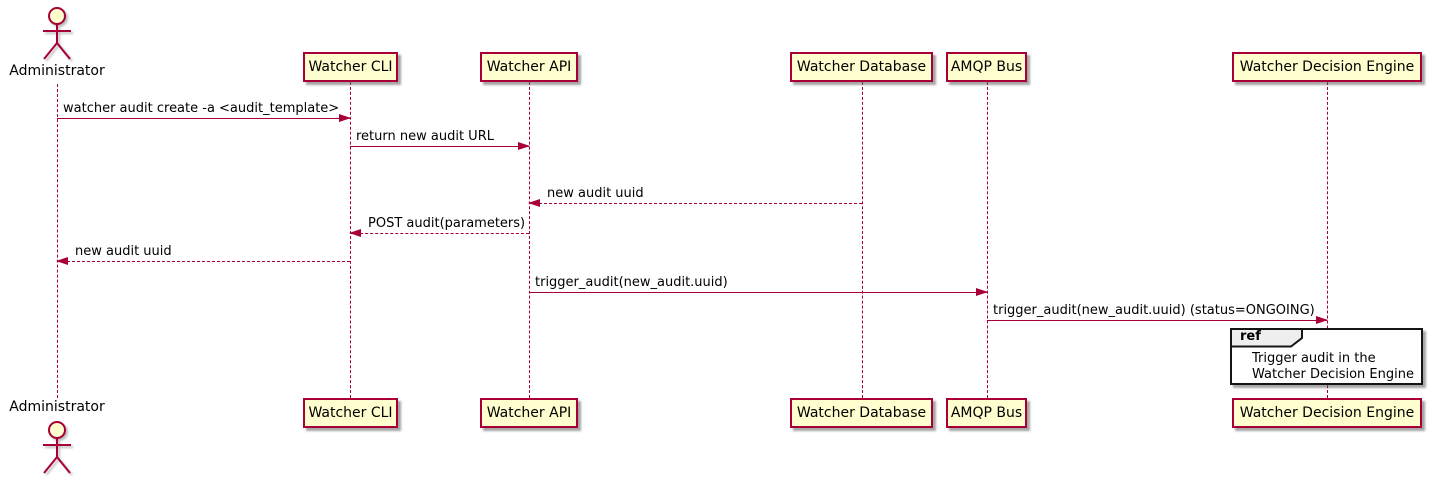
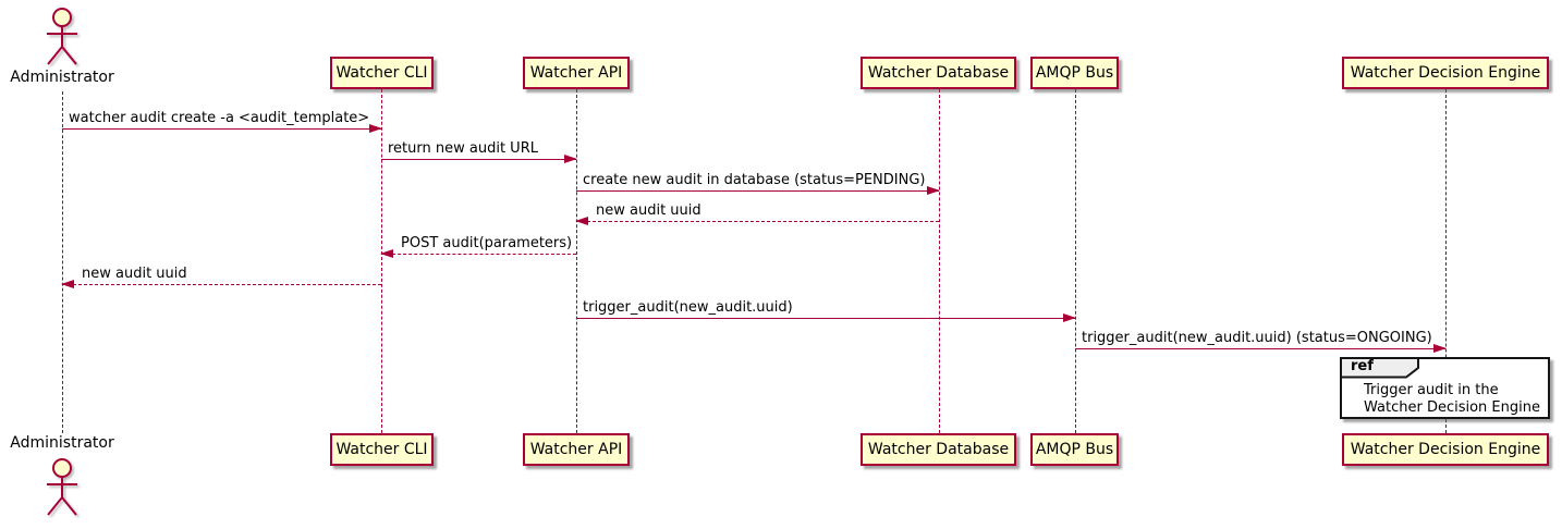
  Administrator
  Watcher CLI
  Watcher API
  Watcher Database
  AMQP Bus
  Watcher Decision Engine
  watcher audit create -a <audit_template>
  return new audit URL
+ create new audit in database (status=PENDING)
  new audit uuid
  POST audit(parameters)
  new audit uuid
  trigger_audit(new_audit.uuid)
  trigger_audit(new_audit.uuid) (status=ONGOING)
  ref
  Trigger audit in the
  Watcher Decision Engine
  Watcher CLI
  Watcher API
  Watcher Database
  AMQP Bus
  Watcher Decision Engine
  Administrator
